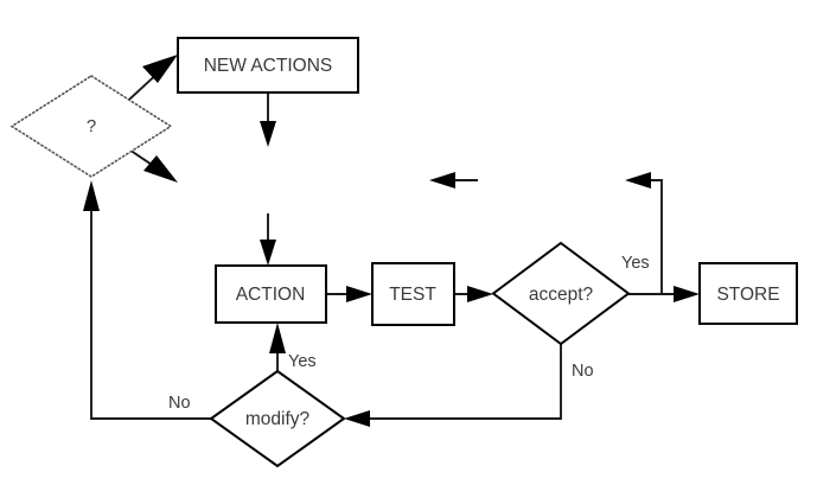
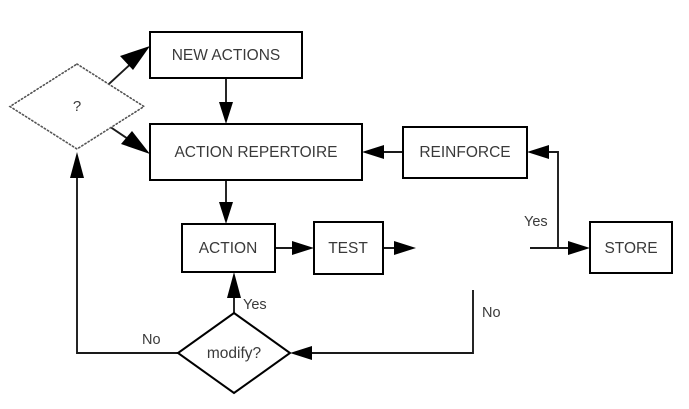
  ?
  NEW ACTIONS
+ ACTION REPERTOIRE
+ REINFORCE
  ACTION
  TEST
- accept?
  STORE
  modify?
  Yes
  No
  Yes
  No
